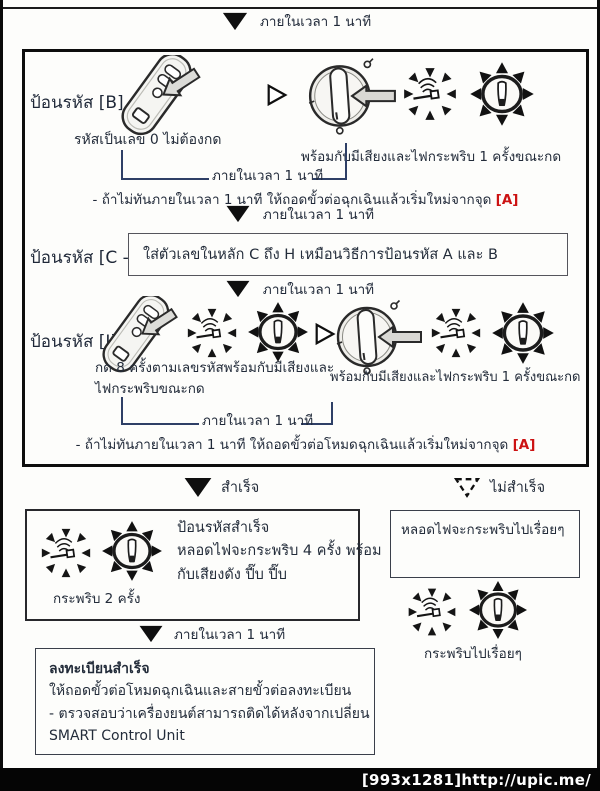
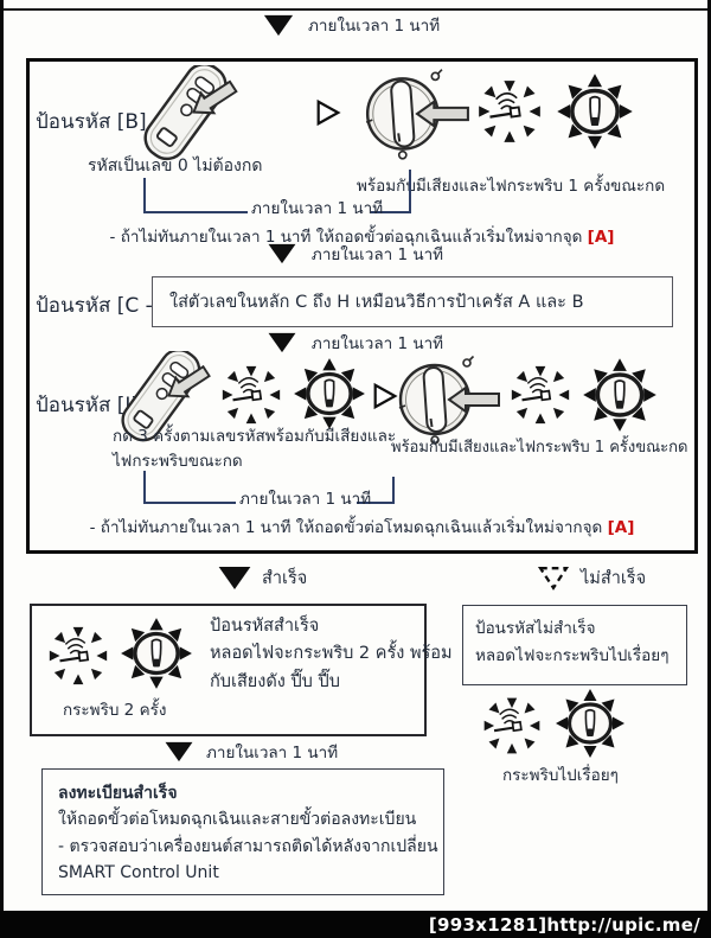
  ภายในเวลา 1 นาที
  ป้อนรหัส [B]
  รหัสเป็นเลข 0 ไม่ต้องกด
  พร้อมกัมีเสียงและไฟกระพริบ 1 ครั้งขณะกด
  ภายในเวลา 1 นาที
  - ถ้าไม่ทันภายในเวลา 1 นาที ให้ถอดขั้วต่อฉุกเฉินแล้วเริ่มใหม่จากจุด [A]
  ภายในเวลา 1 นาที
  ป้อนรหัส [C -
- ใส่ตัวเลขในหลัก C ถึง H เหมือนวิธีการป้อนรหัส A และ B
+ ใส่ตัวเลขในหลัก C ถึง H เหมือนวิธีการป้าเครัส A และ B
  ภายในเวลา 1 นาที
  ป้อนรหัส [
- กด 8 ครั้งตามเลขรหัสพร้อมกับมีเสียงและ
+ กด 3 ครั้งตามเลขรหัสพร้อมกับมีเสียงและ
  ไฟกระพริบขณะกด
  พร้อมกับมีเสียงและไฟกระพริบ 1 ครั้งขณะกด
  ภายในเวลา 1 นาที
  - ถ้าไม่ทันภายในเวลา 1 นาที ให้ถอดขั้วต่อโหมดฉุกเฉินแล้วเริ่มใหม่จากจุด [A]
  สำเร็จ
  ไม่สำเร็จ
  กระพริบ 2 ครั้ง
  ป้อนรหัสสำเร็จ
- หลอดไฟจะกระพริบ 4 ครั้ง พร้อม
+ หลอดไฟจะกระพริบ 2 ครั้ง พร้อม
  กับเสียงดัง ปี๊บ ปี๊บ
+ ป้อนรหัสไม่สำเร็จ
  หลอดไฟจะกระพริบไปเรื่อยๆ
  กระพริบไปเรื่อยๆ
  ภายในเวลา 1 นาที
  ลงทะเบียนสำเร็จ
  ให้ถอดขั้วต่อโหมดฉุกเฉินและสายขั้วต่อลงทะเบียน
  - ตรวจสอบว่าเครื่องยนต์สามารถติดได้หลังจากเปลี่ยน
  SMART Control Unit
  [993x1281]http://upic.me/
